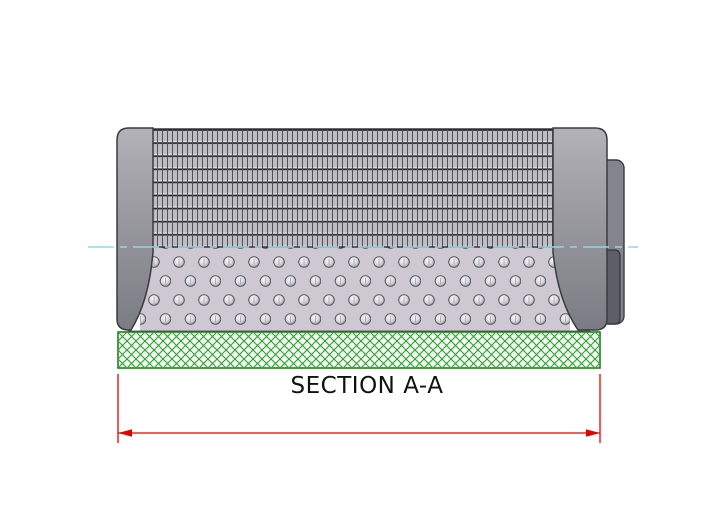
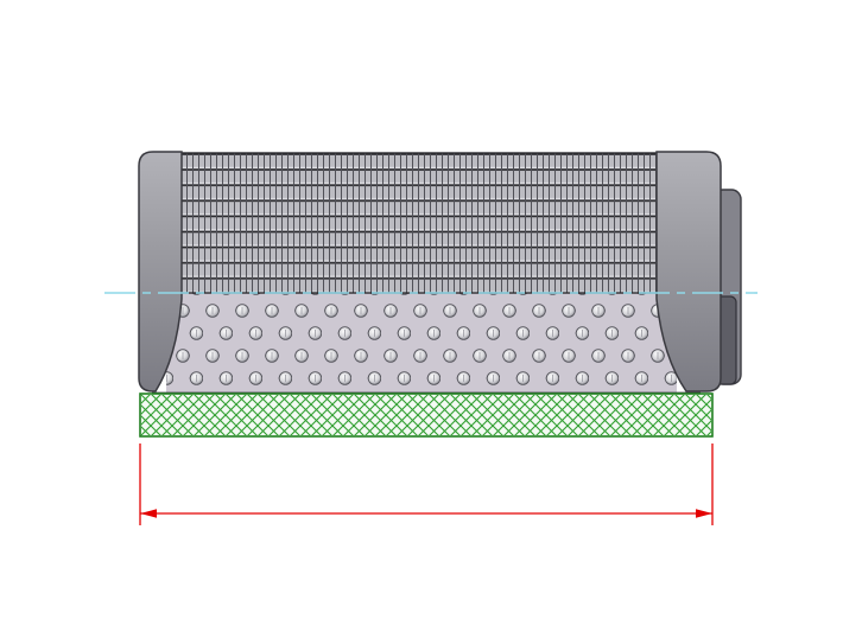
- SECTION A-A
